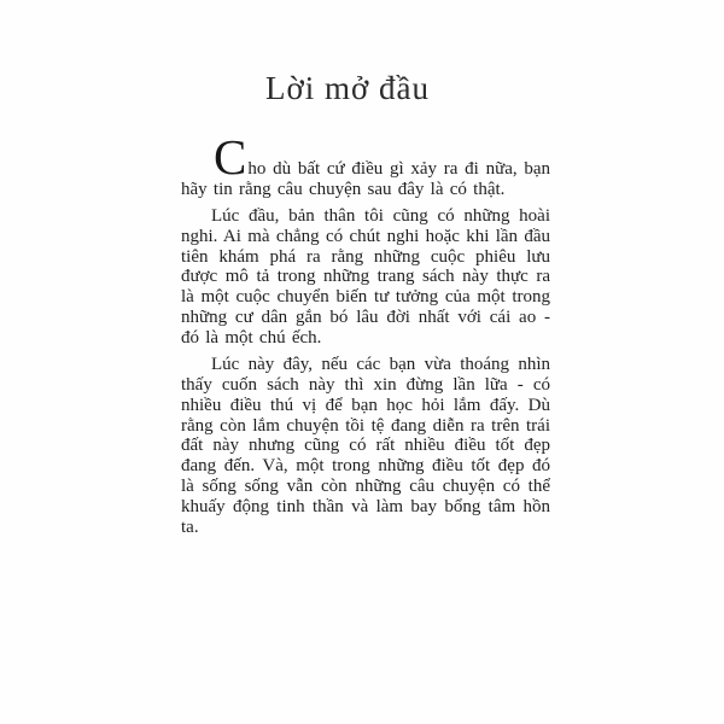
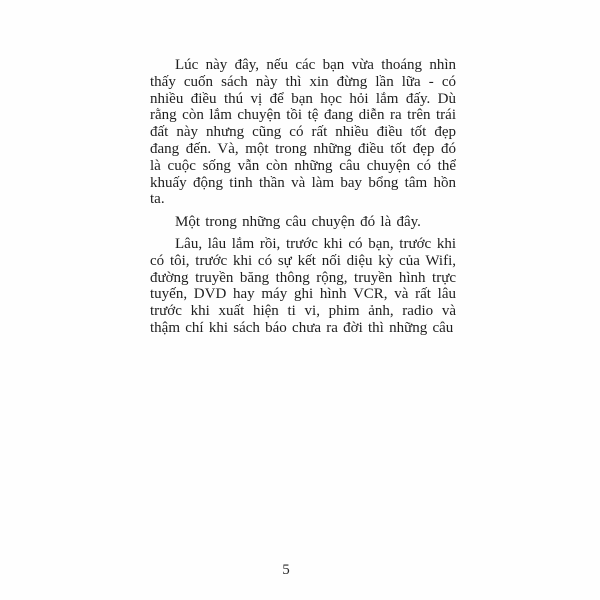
- Lời mở đầu
- Cho dù bất cứ điều gì xảy ra đi nữa, bạn hãy tin rằng câu chuyện sau đây là có thật.
- Lúc đầu, bản thân tôi cũng có những hoài nghi. Ai mà chẳng có chút nghi hoặc khi lần đầu tiên khám phá ra rằng những cuộc phiêu lưu được mô tả trong những trang sách này thực ra là một cuộc chuyển biến tư tưởng của một trong những cư dân gắn bó lâu đời nhất với cái ao - đó là một chú ếch.
- Lúc này đây, nếu các bạn vừa thoáng nhìn thấy cuốn sách này thì xin đừng lần lữa - có nhiều điều thú vị để bạn học hỏi lắm đấy. Dù rằng còn lắm chuyện tồi tệ đang diễn ra trên trái đất này nhưng cũng có rất nhiều điều tốt đẹp đang đến. Và, một trong những điều tốt đẹp đó là sống sống vẫn còn những câu chuyện có thể khuấy động tinh thần và làm bay bổng tâm hồn ta.
+ Lúc này đây, nếu các bạn vừa thoáng nhìn thấy cuốn sách này thì xin đừng lần lữa - có nhiều điều thú vị để bạn học hỏi lắm đấy. Dù rằng còn lắm chuyện tồi tệ đang diễn ra trên trái đất này nhưng cũng có rất nhiều điều tốt đẹp đang đến. Và, một trong những điều tốt đẹp đó là cuộc sống vẫn còn những câu chuyện có thể khuấy động tinh thần và làm bay bổng tâm hồn ta.
+ Một trong những câu chuyện đó là đây.
+ Lâu, lâu lắm rồi, trước khi có bạn, trước khi có tôi, trước khi có sự kết nối diệu kỳ của Wifi, đường truyền băng thông rộng, truyền hình trực tuyến, DVD hay máy ghi hình VCR, và rất lâu trước khi xuất hiện ti vi, phim ảnh, radio và thậm chí khi sách báo chưa ra đời thì những câu
+ 5
